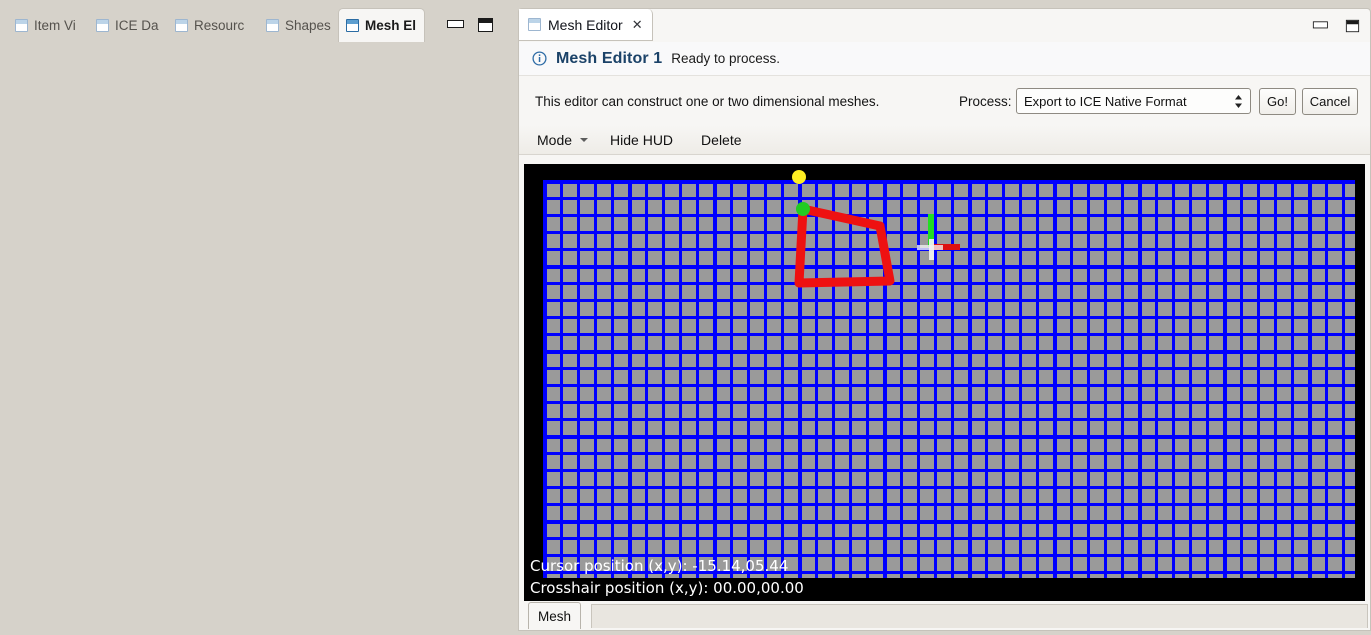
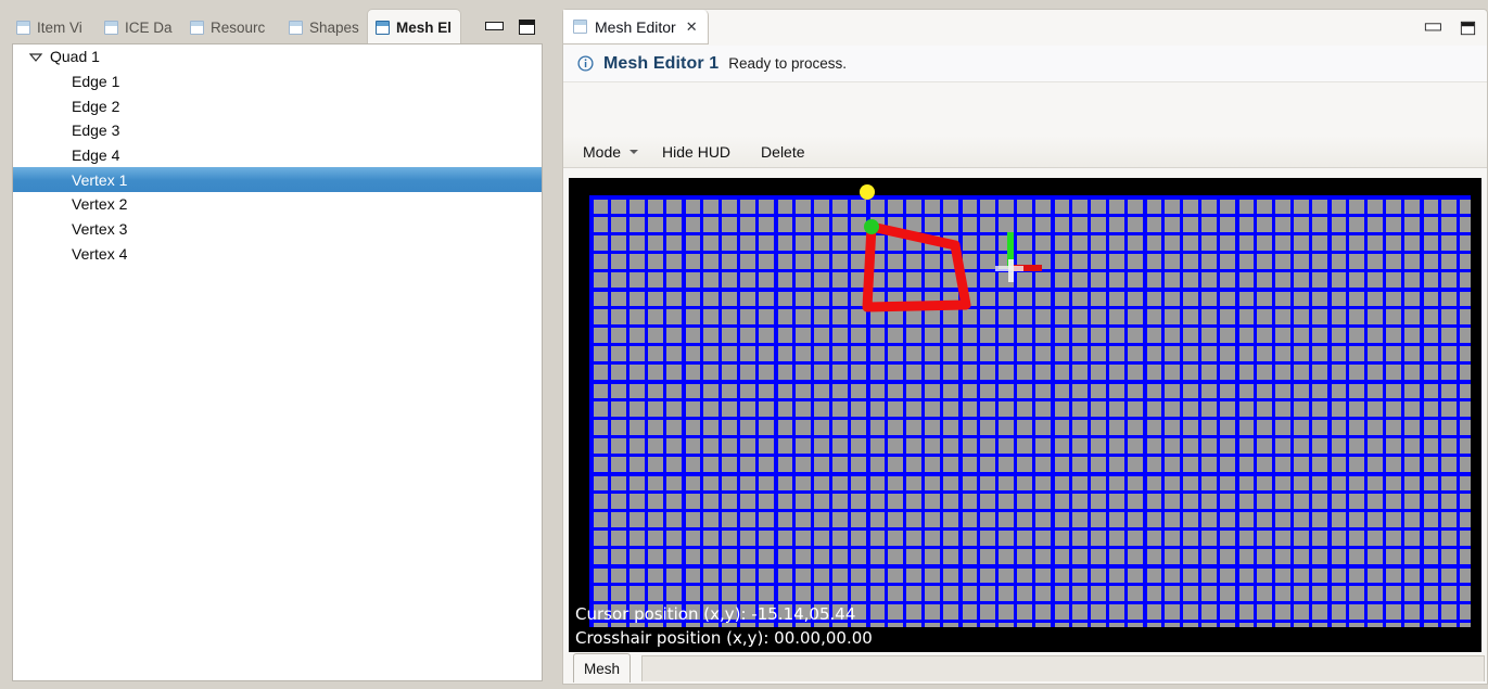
  Item Vi
  ICE Da
  Resourc
  Shapes
  Mesh El
+ Quad 1
+ Edge 1
+ Edge 2
+ Edge 3
+ Edge 4
+ Vertex 1
+ Vertex 2
+ Vertex 3
+ Vertex 4
  Mesh Editor
  ✕
  Mesh Editor 1
  Ready to process.
- This editor can construct one or two dimensional meshes.
- Process:
- Export to ICE Native Format
- Go!
- Cancel
  Mode
  Hide HUD
  Delete
  Cursor position (x,y): -15.14,05.44
  Crosshair position (x,y): 00.00,00.00
  Mesh
